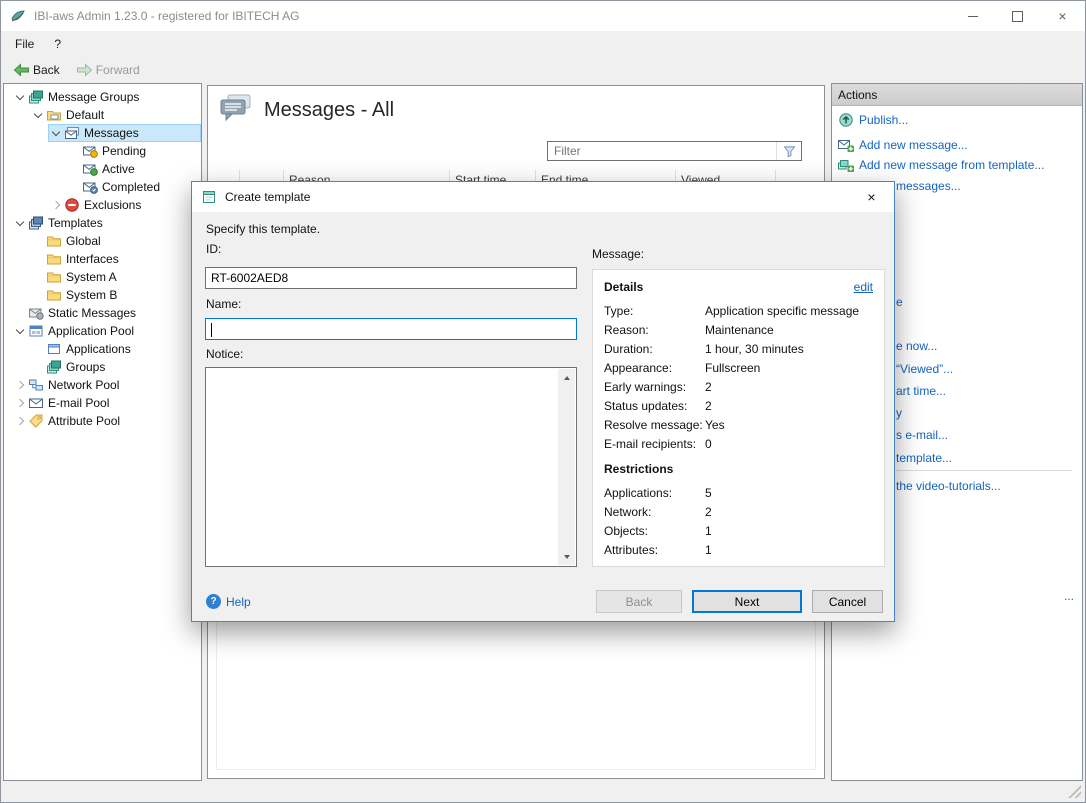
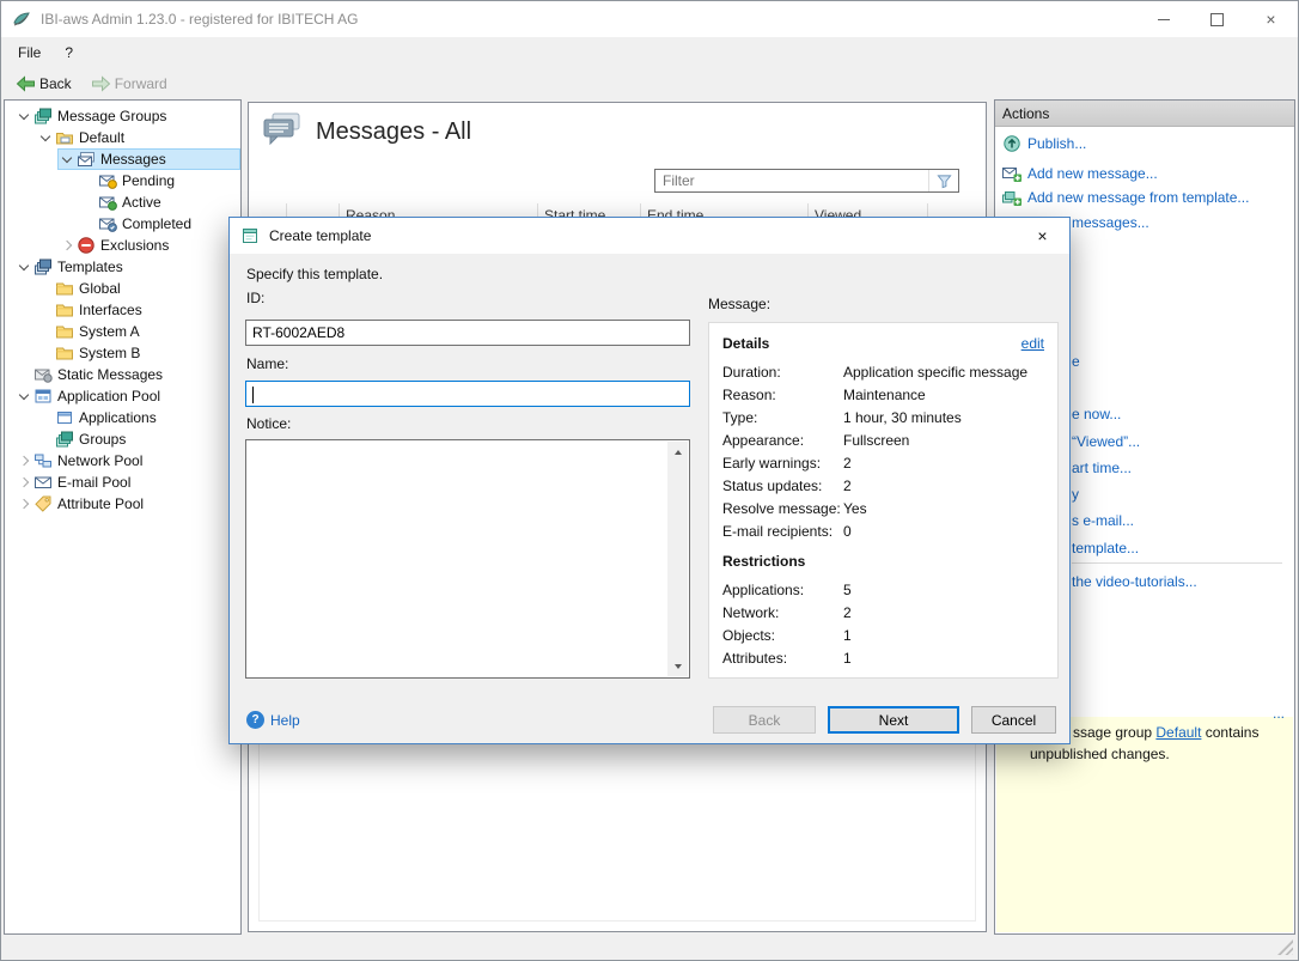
  IBI-aws Admin 1.23.0 - registered for IBITECH AG
  ×
  File
  ?
  Back
  Forward
  Message Groups
  Default
  Messages
  Pending
  Active
  Completed
  Exclusions
  Templates
  Global
  Interfaces
  System A
  System B
  Static Messages
  Application Pool
  Applications
  Groups
  Network Pool
  E-mail Pool
  Attribute Pool
  Messages - All
  Filter
  Reason
  Start time
  End time
  Viewed
  Actions
+ ssage group Default contains
+ unpublished changes.
  Publish...
  Add new message...
  Add new message from template...
  messages...
  e
  e now...
  “Viewed”...
  art time...
  y
  s e-mail...
  template...
  the video-tutorials...
  ...
  Create template
  ×
  Specify this template.
  ID:
  RT-6002AED8
  Name:
  Notice:
  Message:
  Details
  edit
- Type:
+ Duration:
  Application specific message
  Reason:
  Maintenance
- Duration:
+ Type:
  1 hour, 30 minutes
  Appearance:
  Fullscreen
  Early warnings:
  2
  Status updates:
  2
  Resolve message:
  Yes
  E-mail recipients:
  0
  Restrictions
  Applications:
  5
  Network:
  2
  Objects:
  1
  Attributes:
  1
  ?
  Help
  Back
  Next
  Cancel
